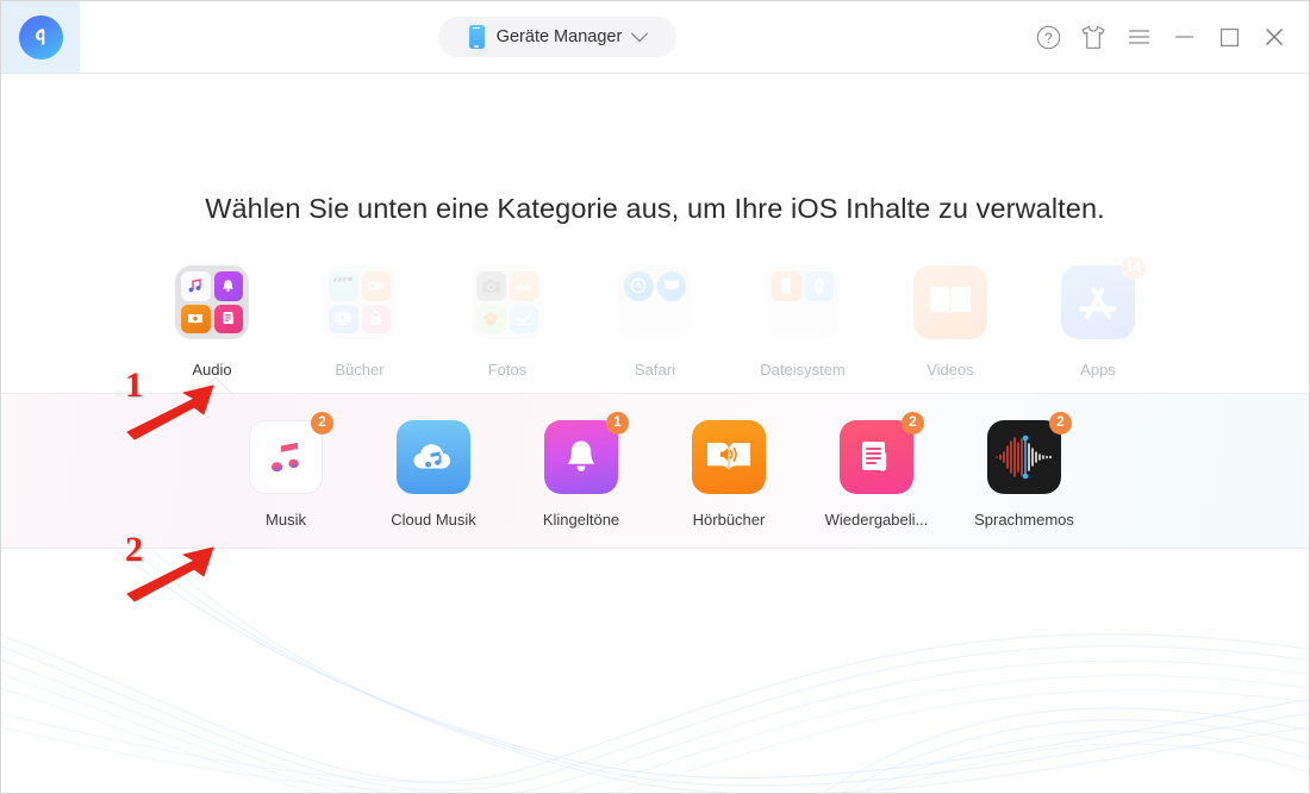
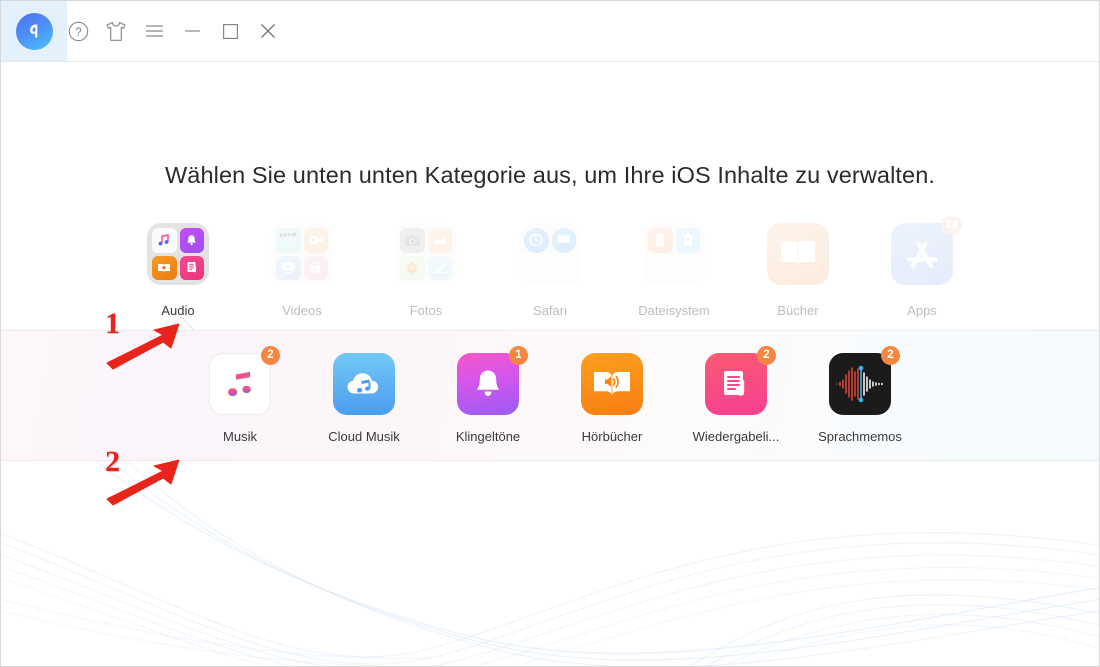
- Geräte Manager
  ?
- Wählen Sie unten eine Kategorie aus, um Ihre iOS Inhalte zu verwalten.
+ Wählen Sie unten unten Kategorie aus, um Ihre iOS Inhalte zu verwalten.
- Bücher
+ Videos
  Fotos
  Safari
  Dateisystem
- Videos
+ Bücher
  Apps
  2
  Musik
  Cloud Musik
  1
  Klingeltöne
  Hörbücher
  2
  Wiedergabeli...
  2
  Sprachmemos
  1
  2
